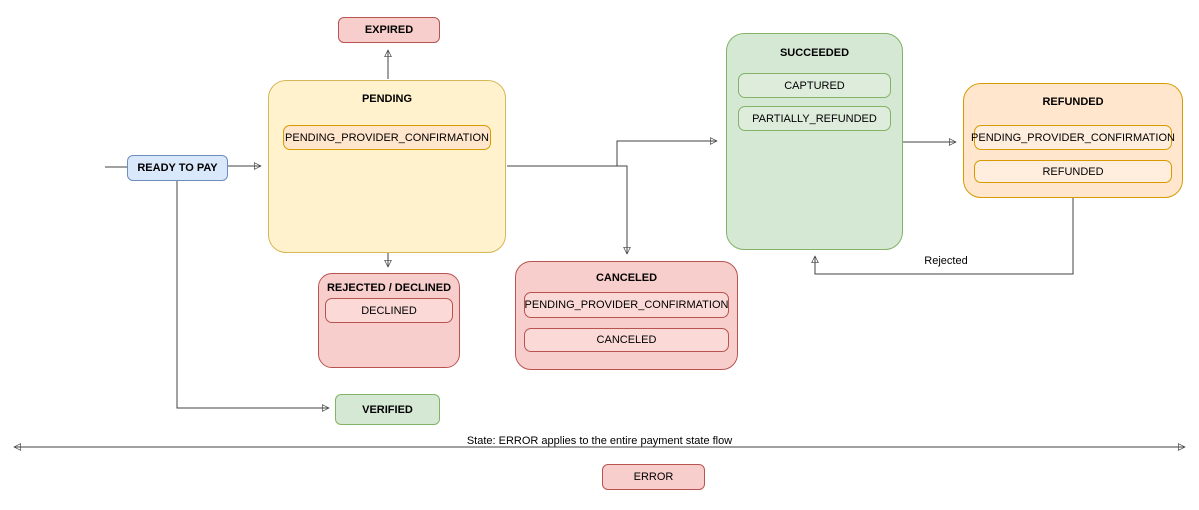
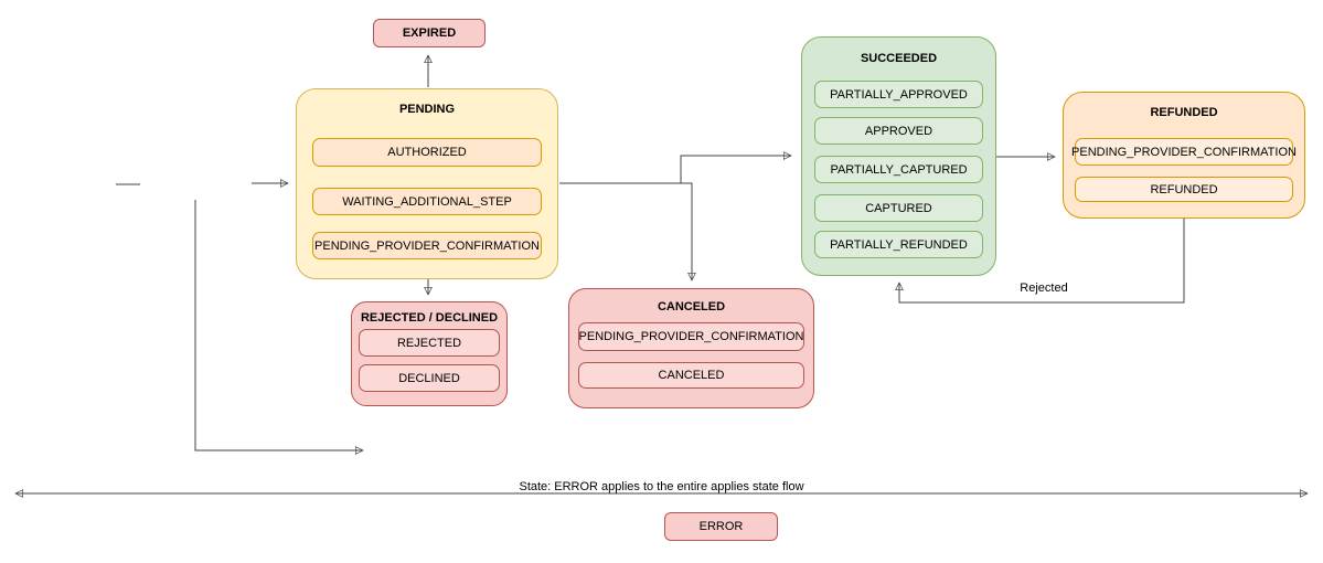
- READY TO PAY
  EXPIRED
- VERIFIED
  ERROR
  PENDING
+ AUTHORIZED
+ WAITING_ADDITIONAL_STEP
  PENDING_PROVIDER_CONFIRMATION
  REJECTED / DECLINED
+ REJECTED
  DECLINED
  CANCELED
  PENDING_PROVIDER_CONFIRMATION
  CANCELED
  SUCCEEDED
+ PARTIALLY_APPROVED
+ APPROVED
+ PARTIALLY_CAPTURED
  CAPTURED
  PARTIALLY_REFUNDED
  REFUNDED
  PENDING_PROVIDER_CONFIRMATION
  REFUNDED
  Rejected
- State: ERROR applies to the entire payment state flow
+ State: ERROR applies to the entire applies state flow
